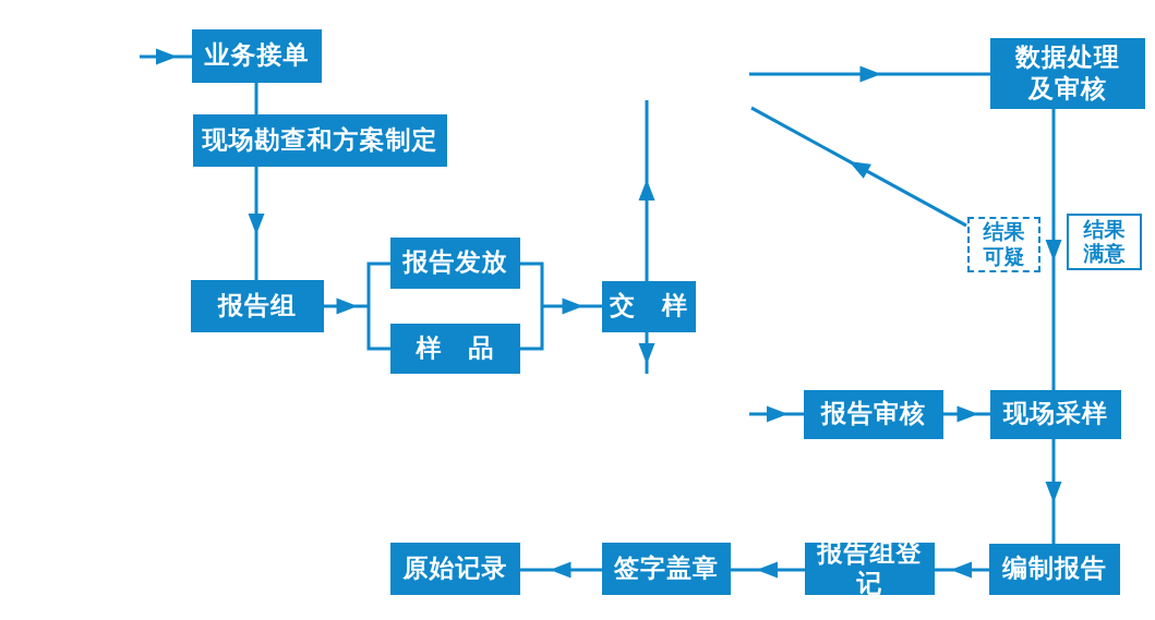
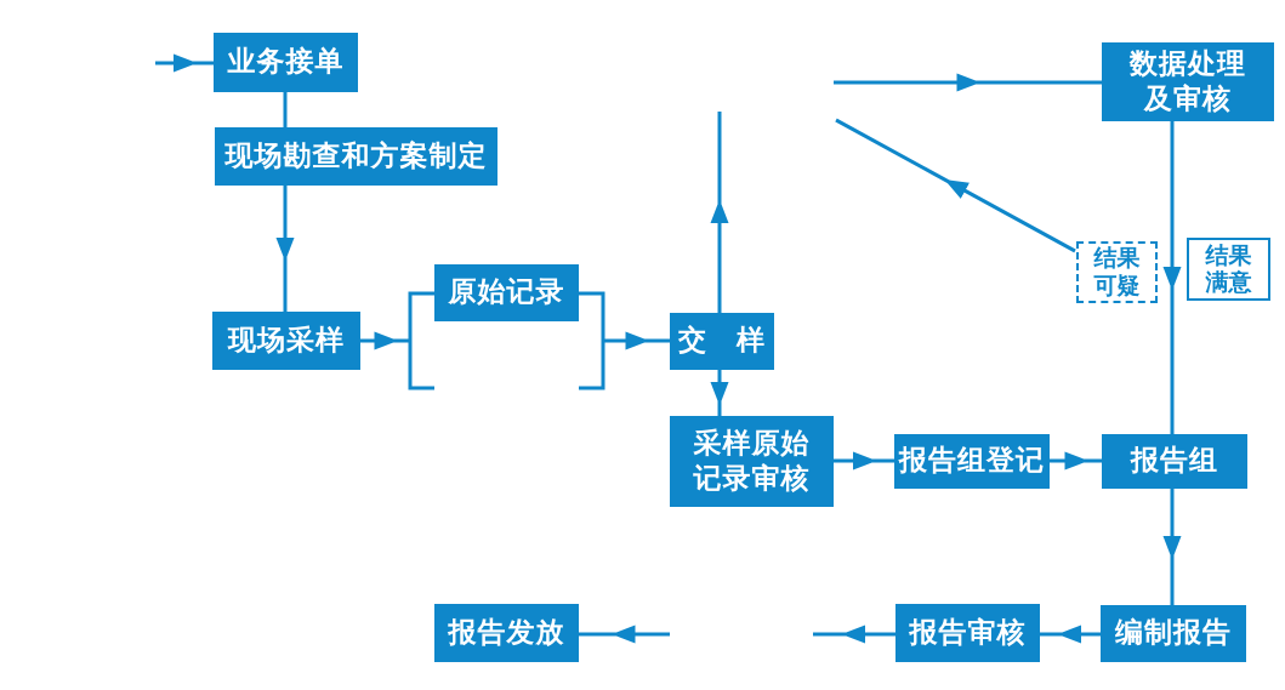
  业务接单
  现场勘查和方案制定
- 报告组
+ 现场采样
- 报告发放
+ 原始记录
- 样 品
  交 样
  数据处理
  及审核
+ 采样原始
+ 记录审核
- 报告审核
+ 报告组登记
- 现场采样
+ 报告组
  编制报告
- 报告组登记
+ 报告审核
- 签字盖章
- 原始记录
+ 报告发放
  结果
  可疑
  结果
  满意
